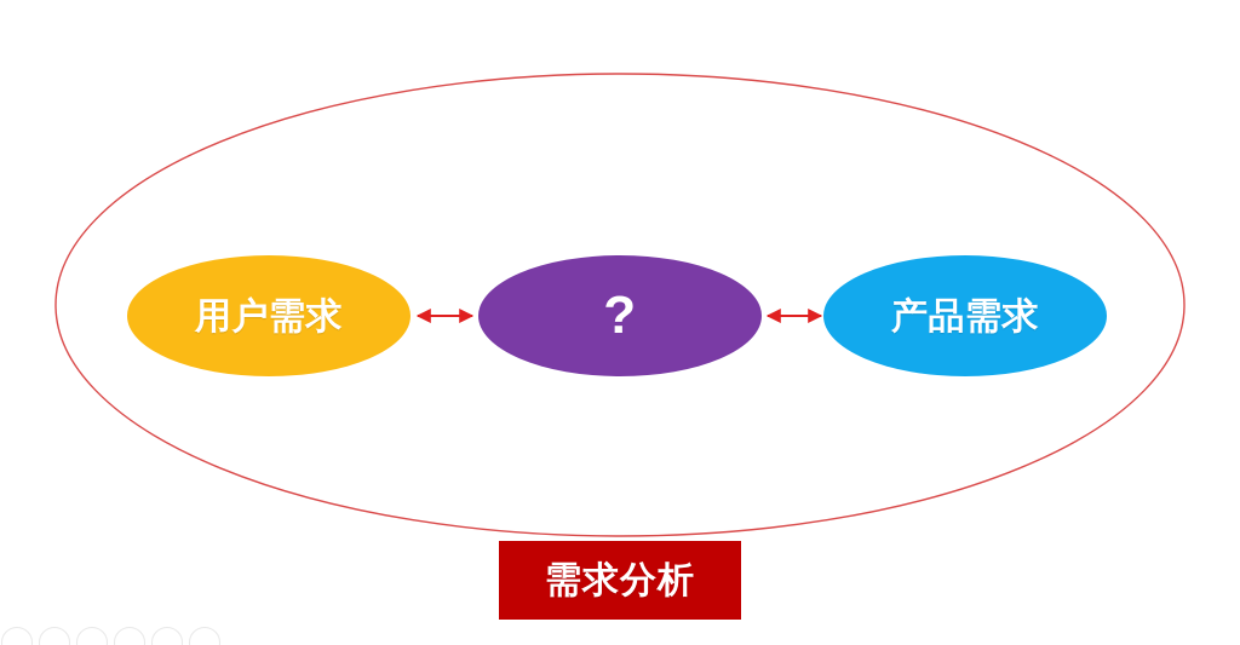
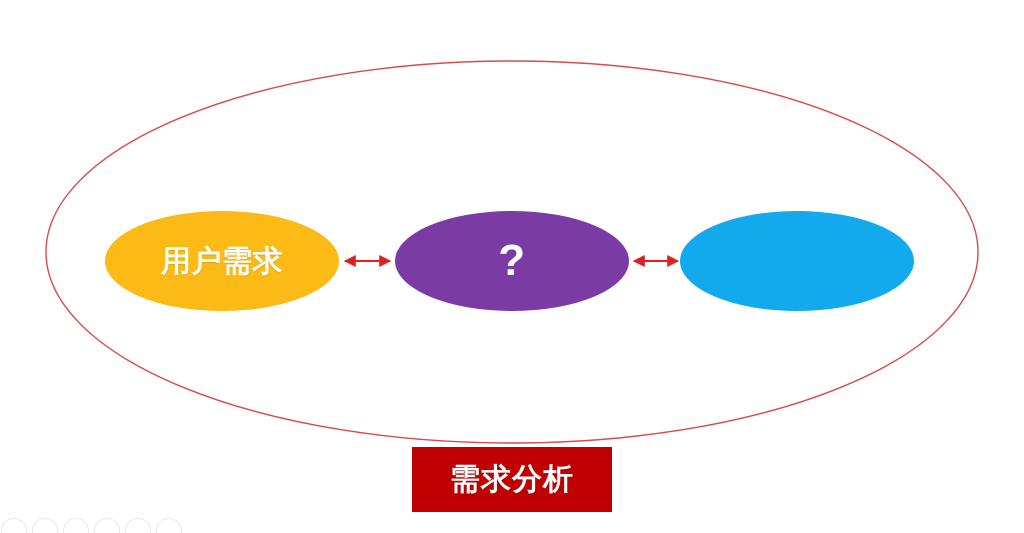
  用户需求
  ?
- 产品需求
  需求分析
